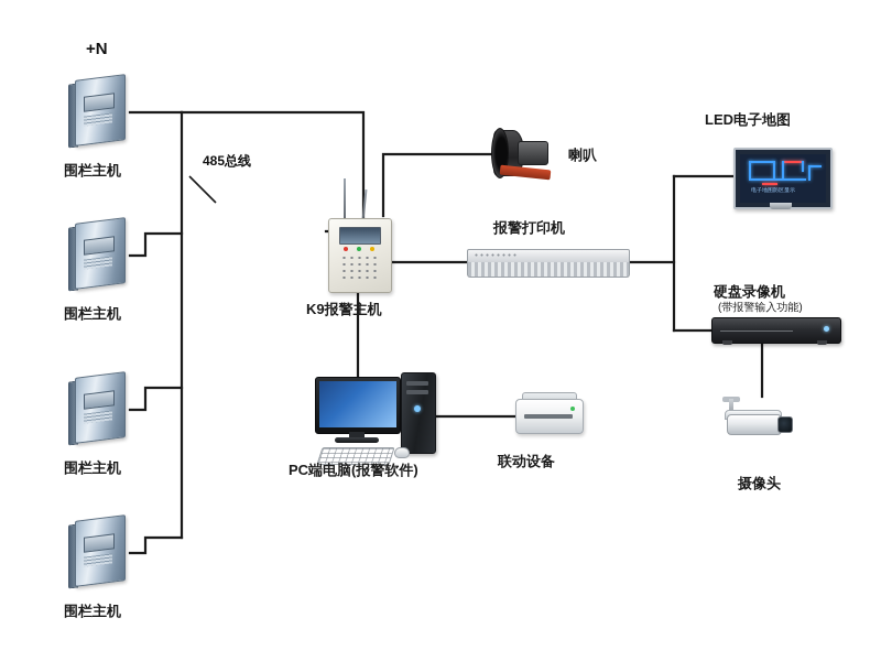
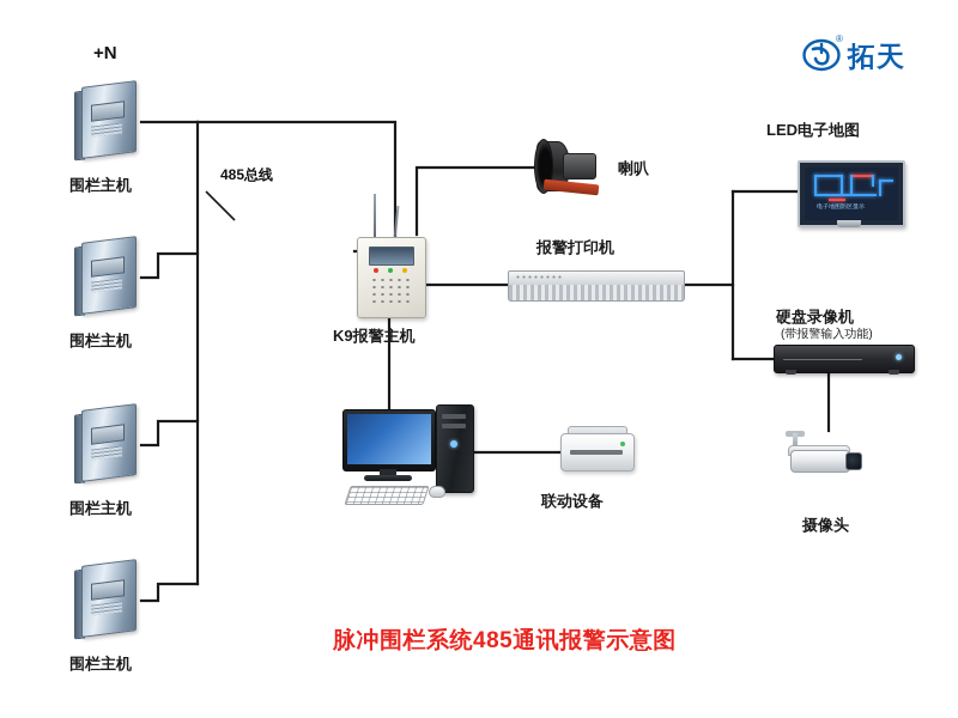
  +N
  485总线
  围栏主机
  围栏主机
  围栏主机
  围栏主机
  K9报警主机
  喇叭
  报警打印机
  LED电子地图
  硬盘录像机
  (带报警输入功能)
  摄像头
- PC端电脑(报警软件)
  联动设备
+ ®
+ 拓天
+ 脉冲围栏系统485通讯报警示意图
